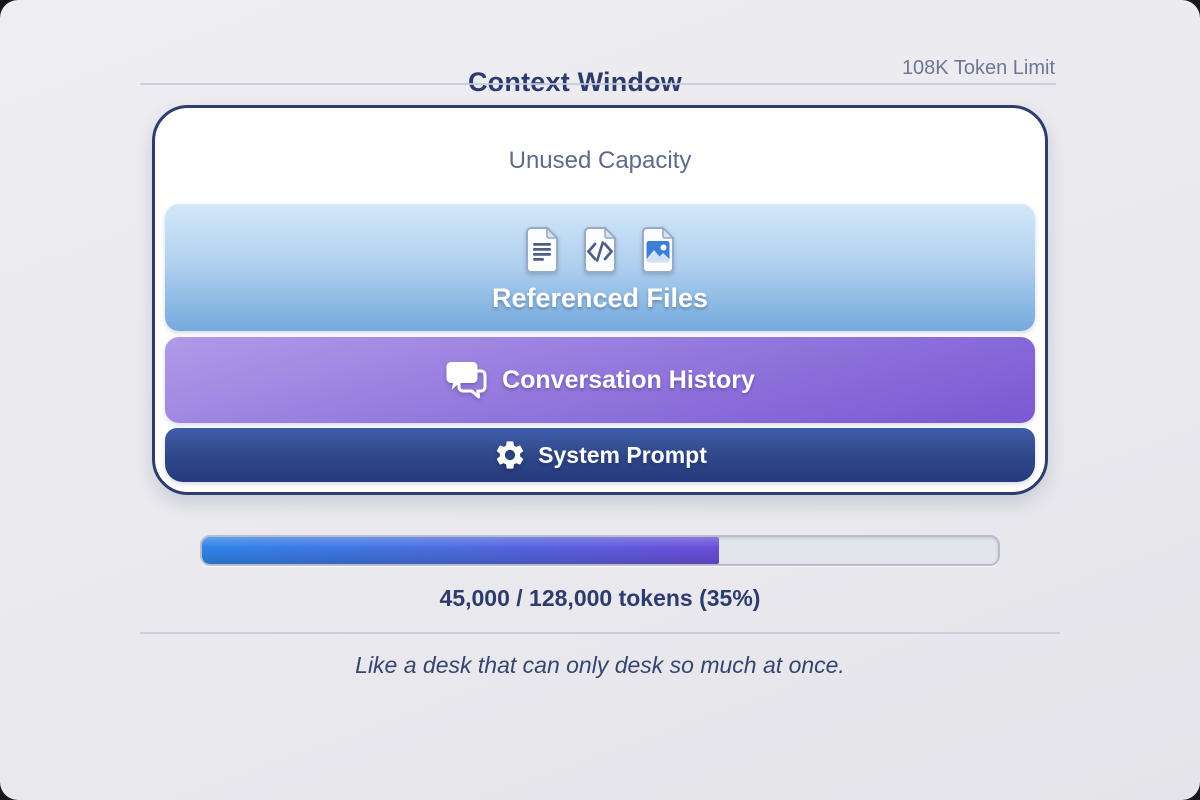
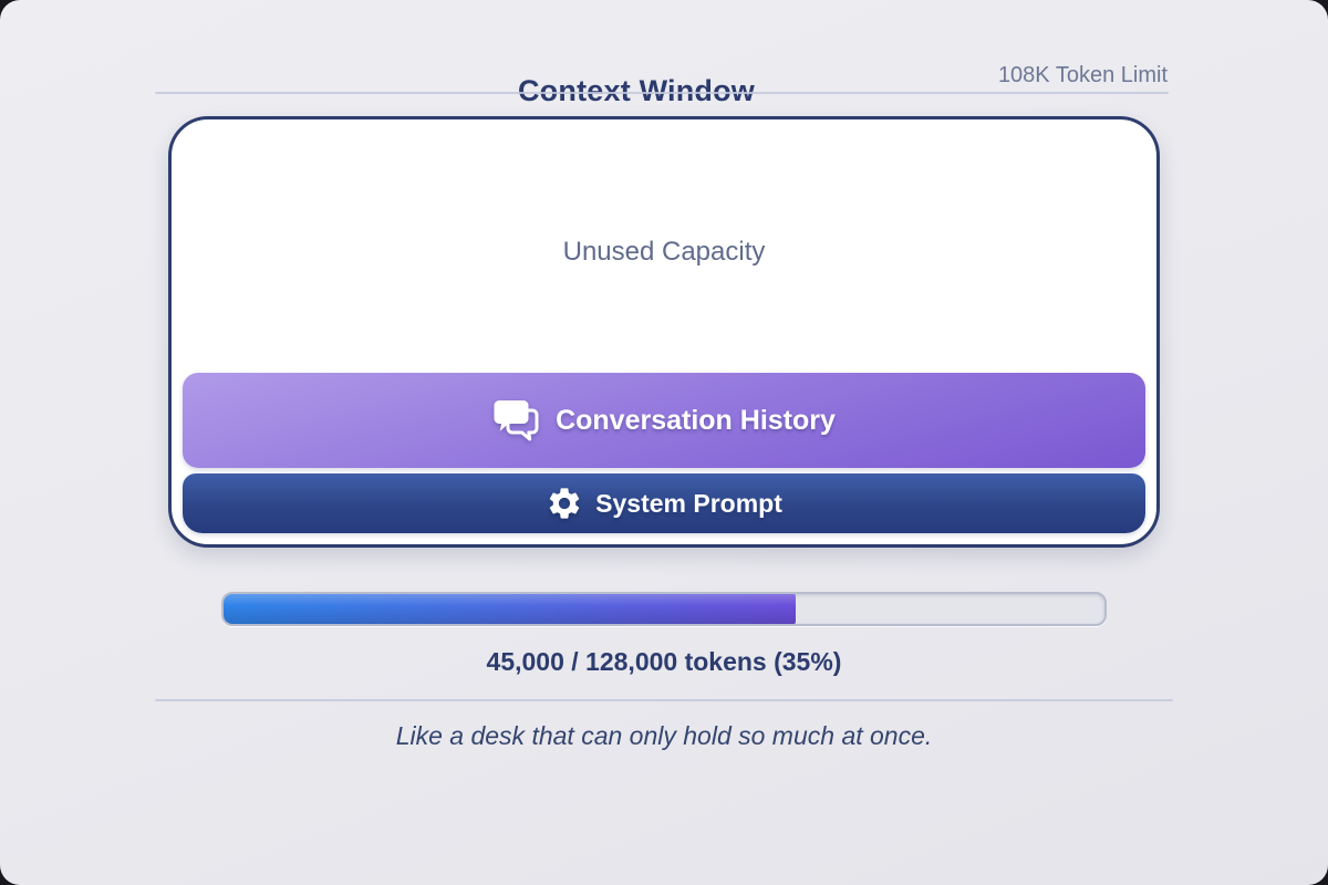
  Context Window
  108K Token Limit
  Unused Capacity
- Referenced Files
  Conversation History
  System Prompt
  45,000 / 128,000 tokens (35%)
- Like a desk that can only desk so much at once.
+ Like a desk that can only hold so much at once.
